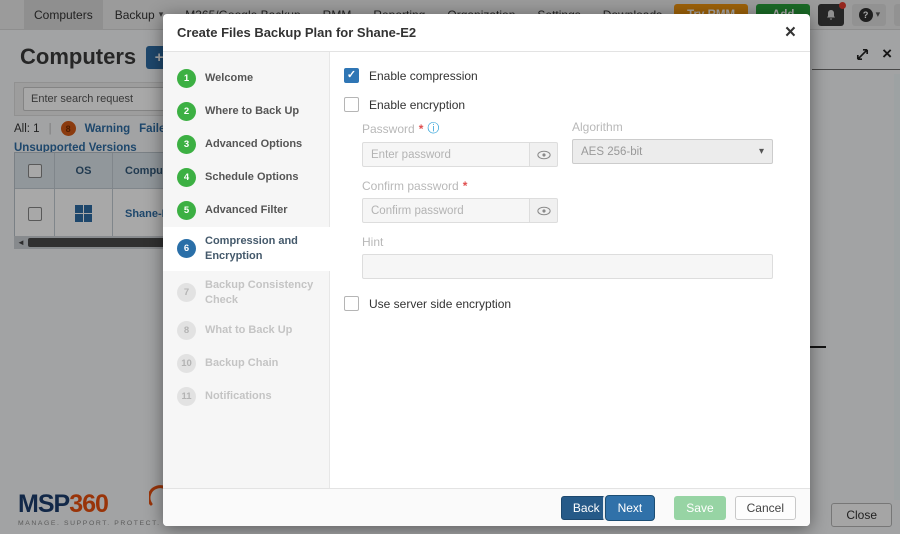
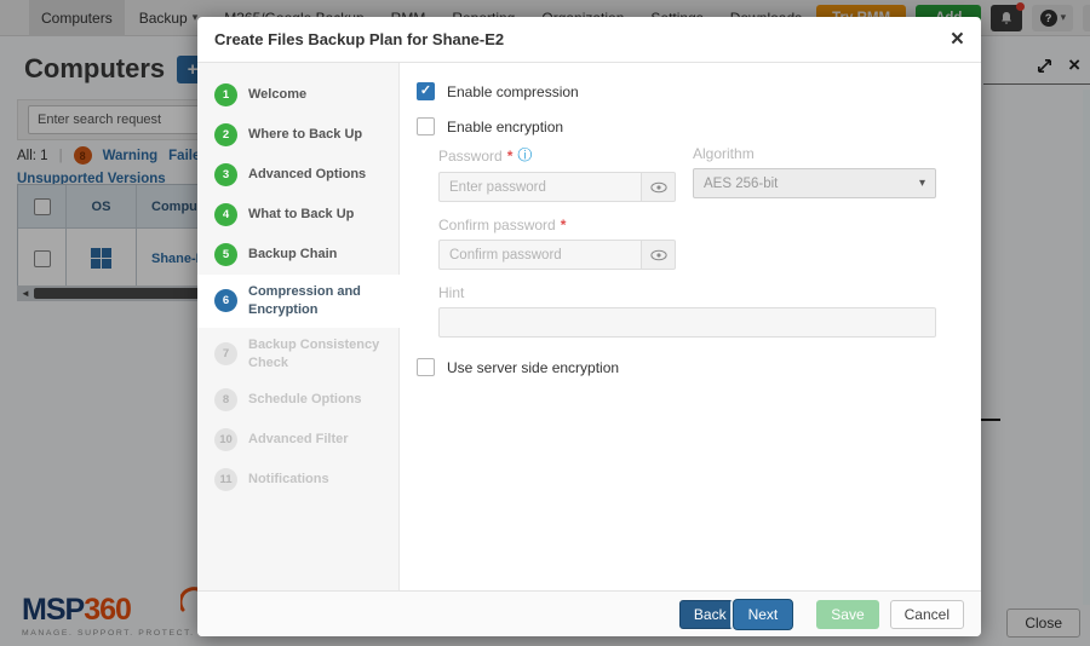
  Computers
  Backup
  ▾
  ?
  ▾
  Computers
  +
  Enter search request
  All: 1
  |
  8
  Warning
  Unsupported Versions
  OS
  Shane-
  ◄
  ×
  MSP360
  Close
  Create Files Backup Plan for Shane-E2
  ×
  1
  Welcome
  2
  Where to Back Up
  3
  Advanced Options
  4
- Schedule Options
+ What to Back Up
  5
- Advanced Filter
+ Backup Chain
  6
  Compression and Encryption
  7
  Backup Consistency Check
  8
- What to Back Up
+ Schedule Options
  10
- Backup Chain
+ Advanced Filter
  11
  Notifications
  ✓
  Enable compression
  Enable encryption
  Password
  *
  ⓘ
  Enter password
  Algorithm
  AES 256-bit
  ▾
  Confirm password
  *
  Confirm password
  Hint
  Use server side encryption
  Back
  Next
  Save
  Cancel
